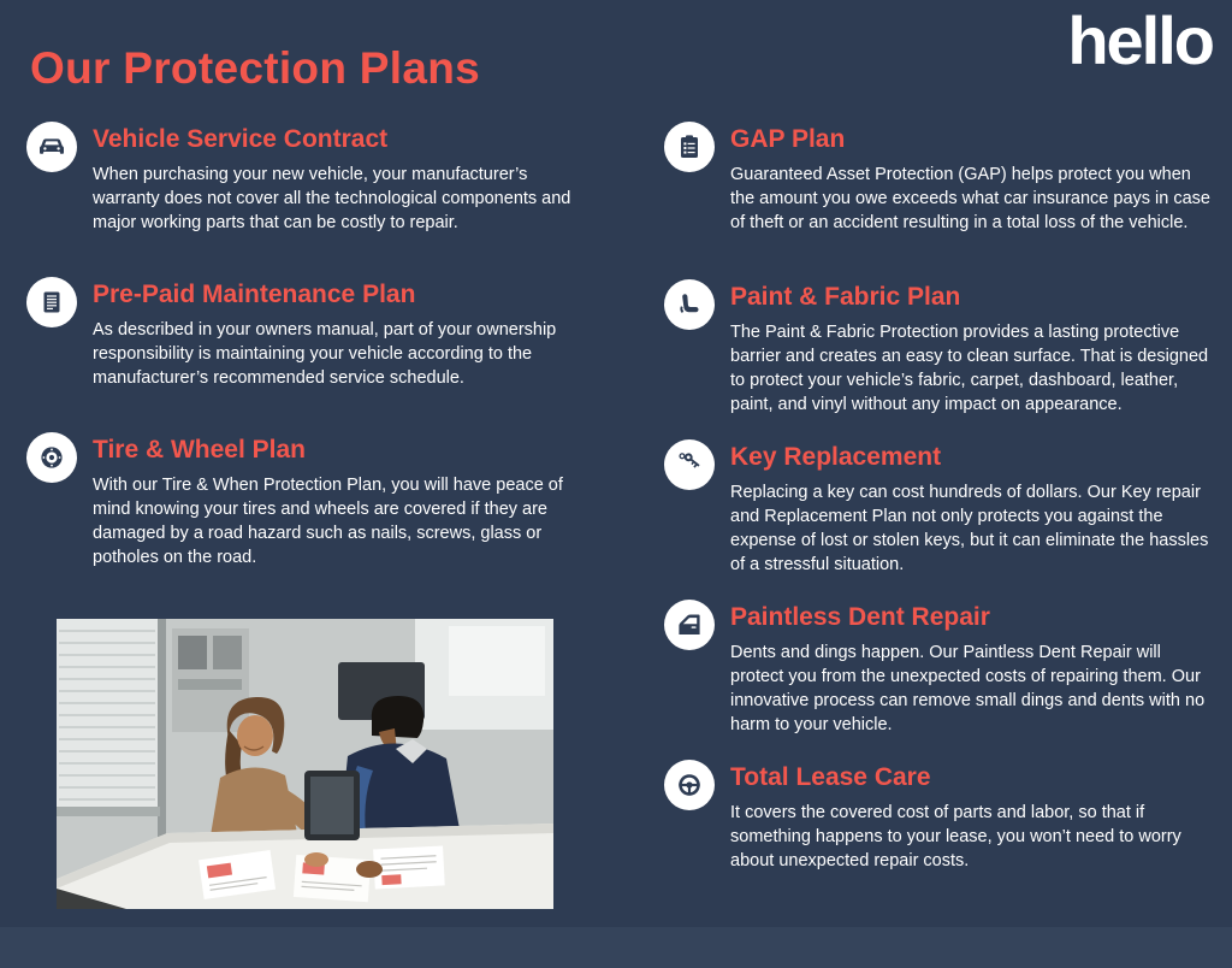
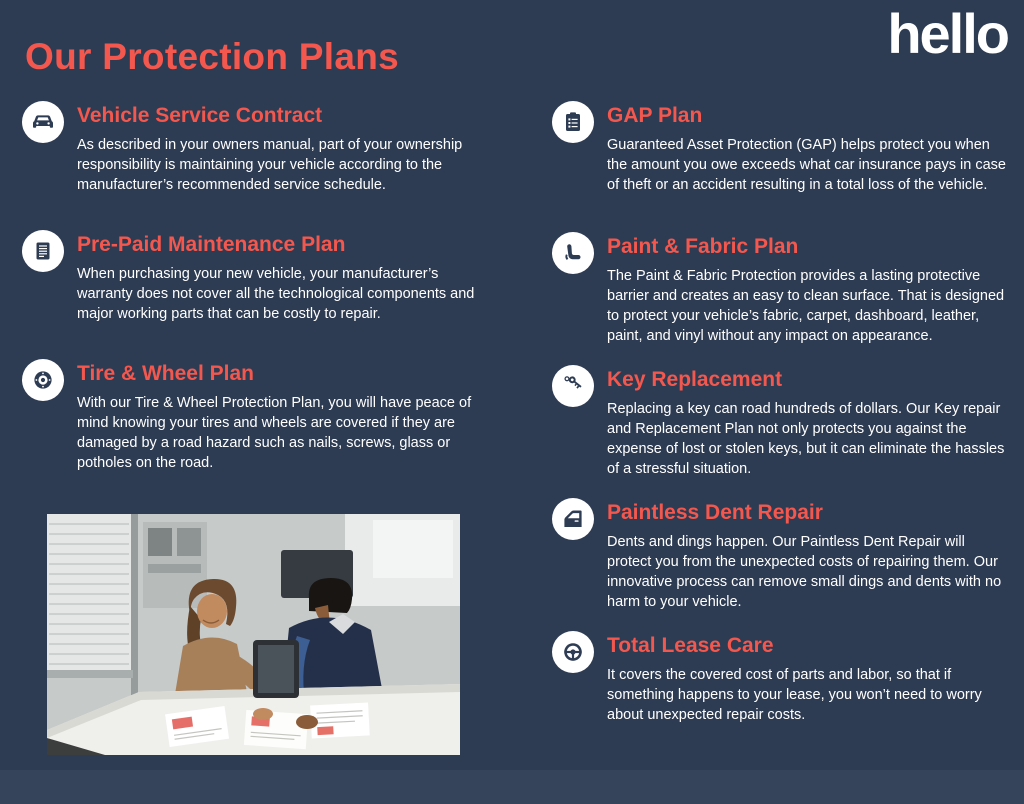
  Our Protection Plans
  hello
  Vehicle Service Contract
- When purchasing your new vehicle, your manufacturer’s warranty does not cover all the technological components and major working parts that can be costly to repair.
+ As described in your owners manual, part of your ownership responsibility is maintaining your vehicle according to the manufacturer’s recommended service schedule.
  Pre-Paid Maintenance Plan
- As described in your owners manual, part of your ownership responsibility is maintaining your vehicle according to the manufacturer’s recommended service schedule.
+ When purchasing your new vehicle, your manufacturer’s warranty does not cover all the technological components and major working parts that can be costly to repair.
  Tire & Wheel Plan
- With our Tire & When Protection Plan, you will have peace of mind knowing your tires and wheels are covered if they are damaged by a road hazard such as nails, screws, glass or potholes on the road.
+ With our Tire & Wheel Protection Plan, you will have peace of mind knowing your tires and wheels are covered if they are damaged by a road hazard such as nails, screws, glass or potholes on the road.
  GAP Plan
  Guaranteed Asset Protection (GAP) helps protect you when the amount you owe exceeds what car insurance pays in case of theft or an accident resulting in a total loss of the vehicle.
  Paint & Fabric Plan
  The Paint & Fabric Protection provides a lasting protective barrier and creates an easy to clean surface. That is designed to protect your vehicle’s fabric, carpet, dashboard, leather, paint, and vinyl without any impact on appearance.
  Key Replacement
- Replacing a key can cost hundreds of dollars. Our Key repair and Replacement Plan not only protects you against the expense of lost or stolen keys, but it can eliminate the hassles of a stressful situation.
+ Replacing a key can road hundreds of dollars. Our Key repair and Replacement Plan not only protects you against the expense of lost or stolen keys, but it can eliminate the hassles of a stressful situation.
  Paintless Dent Repair
  Dents and dings happen. Our Paintless Dent Repair will protect you from the unexpected costs of repairing them. Our innovative process can remove small dings and dents with no harm to your vehicle.
  Total Lease Care
  It covers the covered cost of parts and labor, so that if something happens to your lease, you won’t need to worry about unexpected repair costs.
